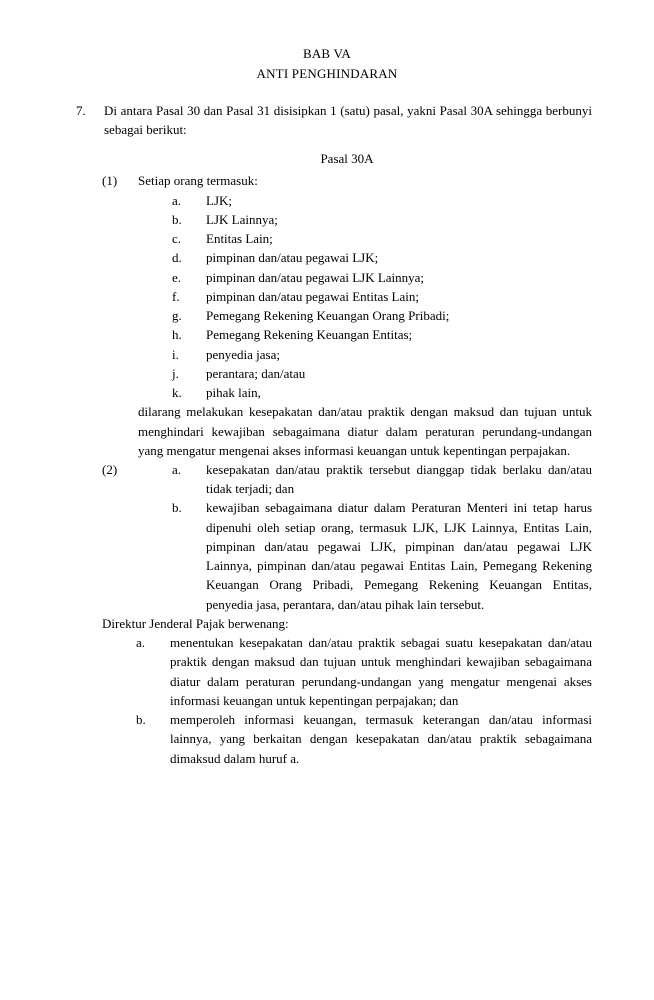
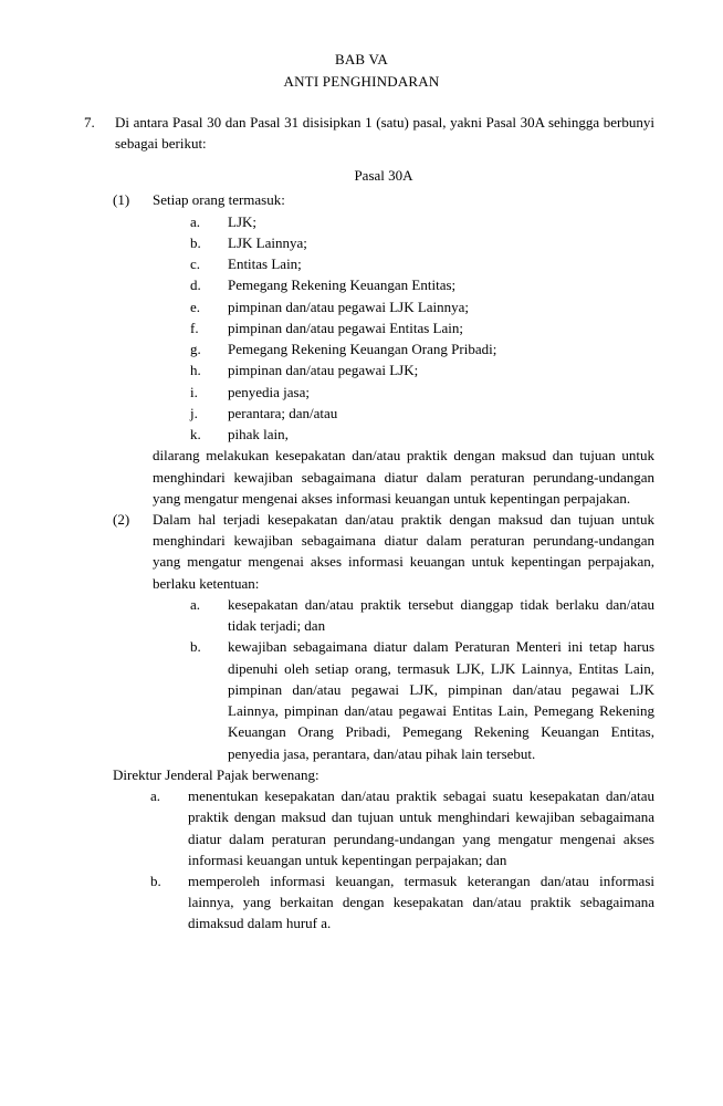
  BAB VA
  ANTI PENGHINDARAN
  7.
  Di antara Pasal 30 dan Pasal 31 disisipkan 1 (satu) pasal, yakni Pasal 30A sehingga berbunyi sebagai berikut:
  Pasal 30A
  (1)
  Setiap orang termasuk:
  a.
  LJK;
  b.
  LJK Lainnya;
  c.
  Entitas Lain;
  d.
- pimpinan dan/atau pegawai LJK;
+ Pemegang Rekening Keuangan Entitas;
  e.
  pimpinan dan/atau pegawai LJK Lainnya;
  f.
  pimpinan dan/atau pegawai Entitas Lain;
  g.
  Pemegang Rekening Keuangan Orang Pribadi;
  h.
- Pemegang Rekening Keuangan Entitas;
+ pimpinan dan/atau pegawai LJK;
  i.
  penyedia jasa;
  j.
  perantara; dan/atau
  k.
  pihak lain,
  dilarang melakukan kesepakatan dan/atau praktik dengan maksud dan tujuan untuk menghindari kewajiban sebagaimana diatur dalam peraturan perundang-undangan yang mengatur mengenai akses informasi keuangan untuk kepentingan perpajakan.
  (2)
+ Dalam hal terjadi kesepakatan dan/atau praktik dengan maksud dan tujuan untuk menghindari kewajiban sebagaimana diatur dalam peraturan perundang-undangan yang mengatur mengenai akses informasi keuangan untuk kepentingan perpajakan, berlaku ketentuan:
  a.
  kesepakatan dan/atau praktik tersebut dianggap tidak berlaku dan/atau tidak terjadi; dan
  b.
  kewajiban sebagaimana diatur dalam Peraturan Menteri ini tetap harus dipenuhi oleh setiap orang, termasuk LJK, LJK Lainnya, Entitas Lain, pimpinan dan/atau pegawai LJK, pimpinan dan/atau pegawai LJK Lainnya, pimpinan dan/atau pegawai Entitas Lain, Pemegang Rekening Keuangan Orang Pribadi, Pemegang Rekening Keuangan Entitas, penyedia jasa, perantara, dan/atau pihak lain tersebut.
  Direktur Jenderal Pajak berwenang:
  a.
  menentukan kesepakatan dan/atau praktik sebagai suatu kesepakatan dan/atau praktik dengan maksud dan tujuan untuk menghindari kewajiban sebagaimana diatur dalam peraturan perundang-undangan yang mengatur mengenai akses informasi keuangan untuk kepentingan perpajakan; dan
  b.
  memperoleh informasi keuangan, termasuk keterangan dan/atau informasi lainnya, yang berkaitan dengan kesepakatan dan/atau praktik sebagaimana dimaksud dalam huruf a.
